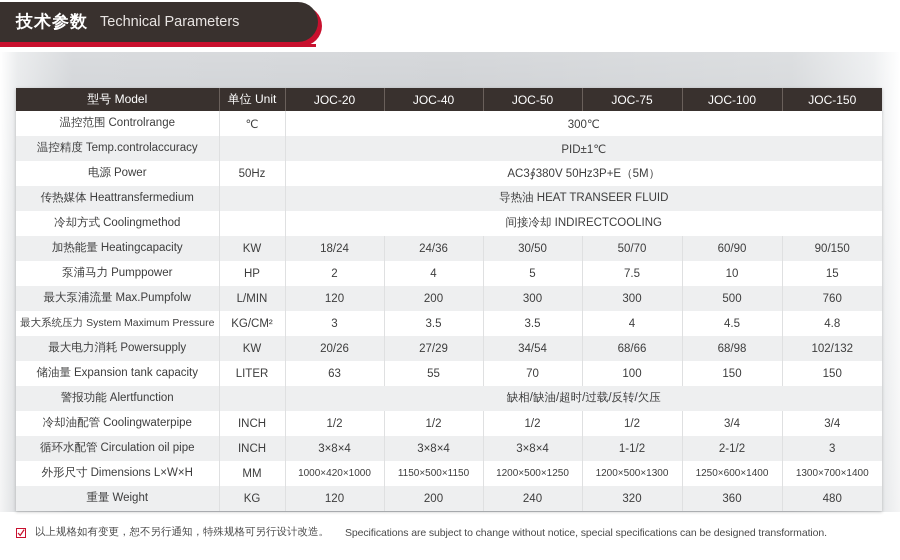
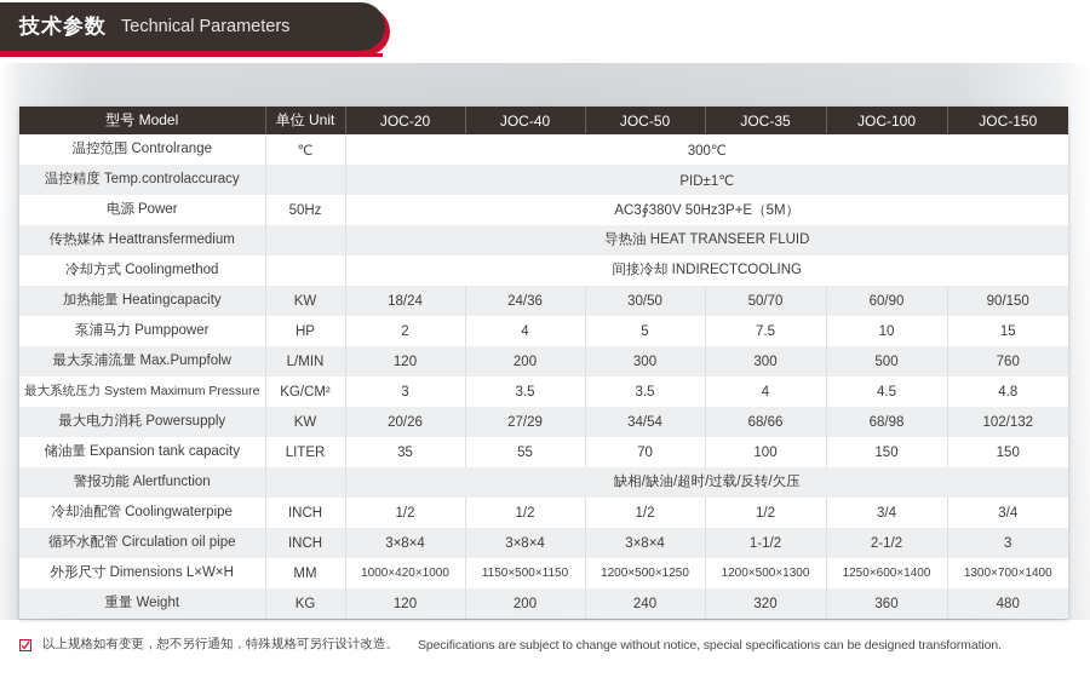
  技术参数
  Technical Parameters
- 型号 Model	单位 Unit	JOC-20	JOC-40	JOC-50	JOC-75	JOC-100	JOC-150
+ 型号 Model	单位 Unit	JOC-20	JOC-40	JOC-50	JOC-35	JOC-100	JOC-150
  温控范围 Controlrange	℃	300℃
  温控精度 Temp.controlaccuracy		PID±1℃
  电源 Power	50Hz	AC3∮380V 50Hz3P+E（5M）
  传热媒体 Heattransfermedium		导热油 HEAT TRANSEER FLUID
  冷却方式 Coolingmethod		间接冷却 INDIRECTCOOLING
  加热能量 Heatingcapacity	KW	18/24	24/36	30/50	50/70	60/90	90/150
  泵浦马力 Pumppower	HP	2	4	5	7.5	10	15
  最大泵浦流量 Max.Pumpfolw	L/MIN	120	200	300	300	500	760
  最大系统压力 System Maximum Pressure	KG/CM²	3	3.5	3.5	4	4.5	4.8
  最大电力消耗 Powersupply	KW	20/26	27/29	34/54	68/66	68/98	102/132
- 储油量 Expansion tank capacity	LITER	63	55	70	100	150	150
+ 储油量 Expansion tank capacity	LITER	35	55	70	100	150	150
  警报功能 Alertfunction		缺相/缺油/超时/过载/反转/欠压
  冷却油配管 Coolingwaterpipe	INCH	1/2	1/2	1/2	1/2	3/4	3/4
  循环水配管 Circulation oil pipe	INCH	3×8×4	3×8×4	3×8×4	1-1/2	2-1/2	3
  外形尺寸 Dimensions L×W×H	MM	1000×420×1000	1150×500×1150	1200×500×1250	1200×500×1300	1250×600×1400	1300×700×1400
  重量 Weight	KG	120	200	240	320	360	480
  以上规格如有变更，恕不另行通知，特殊规格可另行设计改造。
  Specifications are subject to change without notice, special specifications can be designed transformation.
